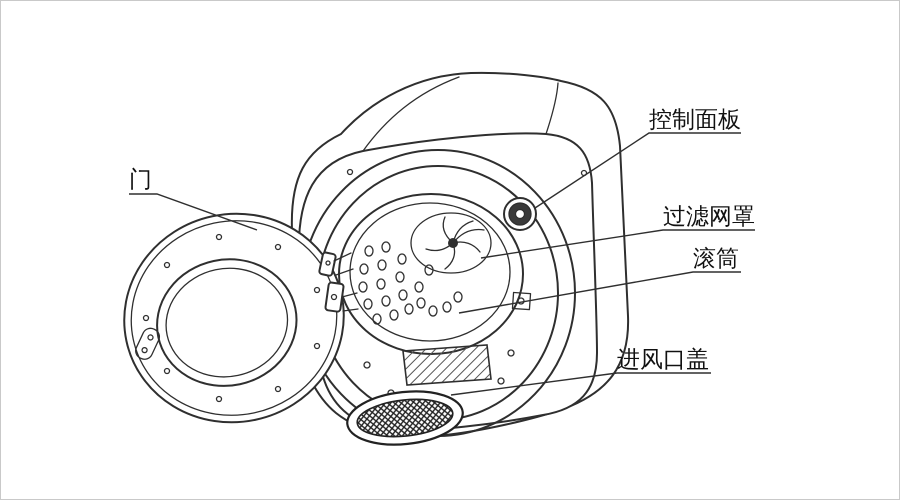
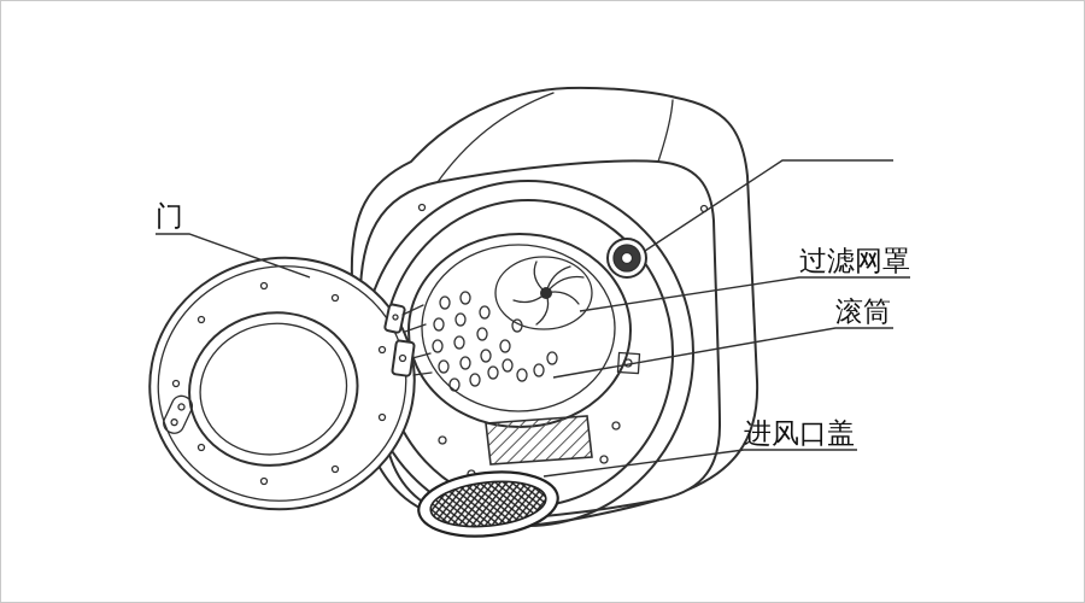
  门
- 控制面板
  过滤网罩
  滚筒
  进风口盖
